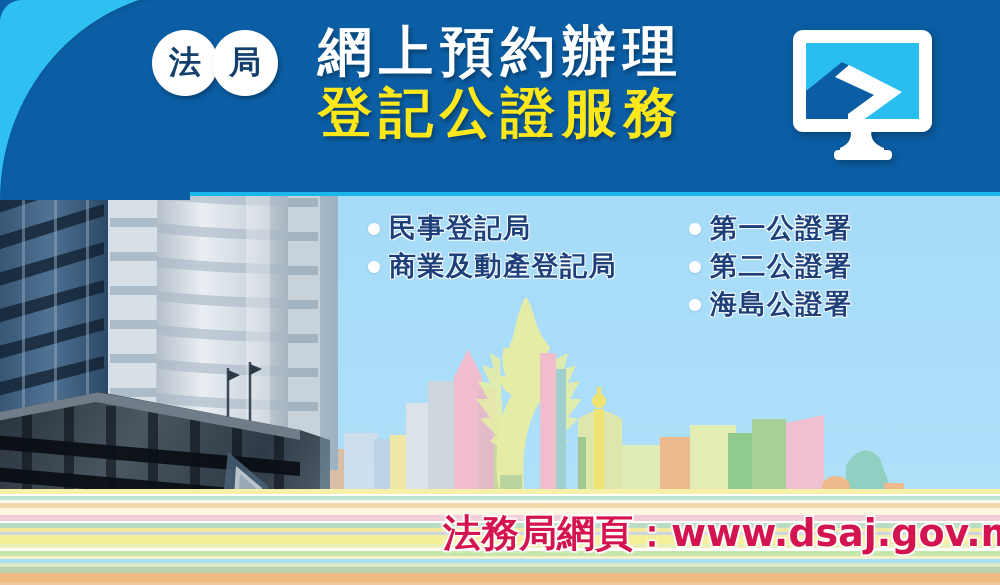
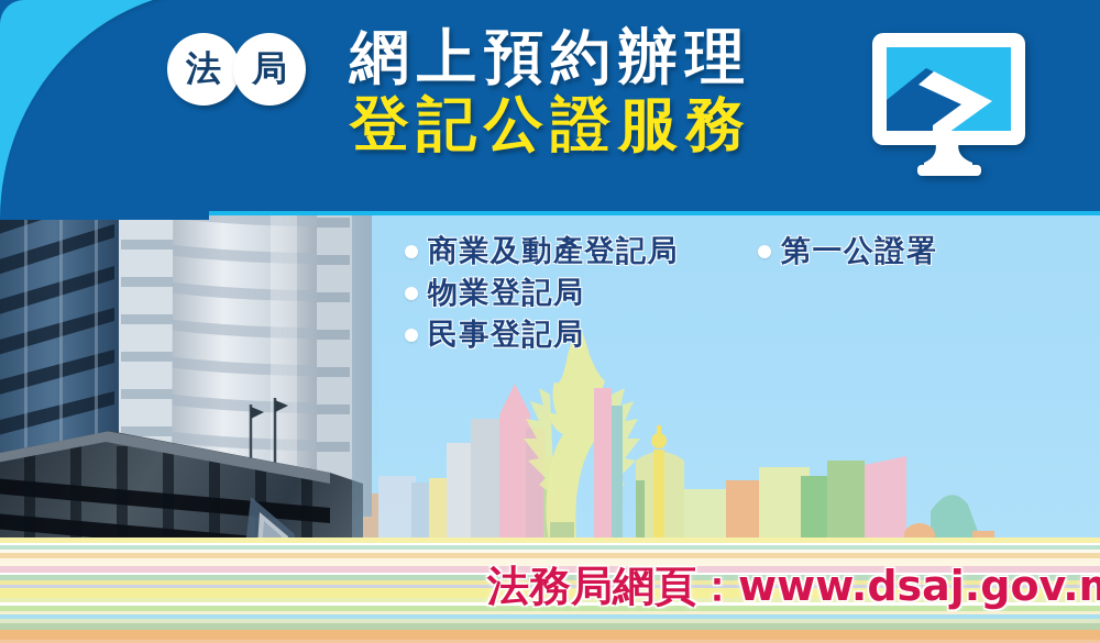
  法
  局
  網上預約辦理
  登記公證服務
- 民事登記局
+ 商業及動產登記局
+ 物業登記局
- 商業及動產登記局
+ 民事登記局
  第一公證署
- 第二公證署
- 海島公證署
  法務局網頁：www.dsaj.gov.
